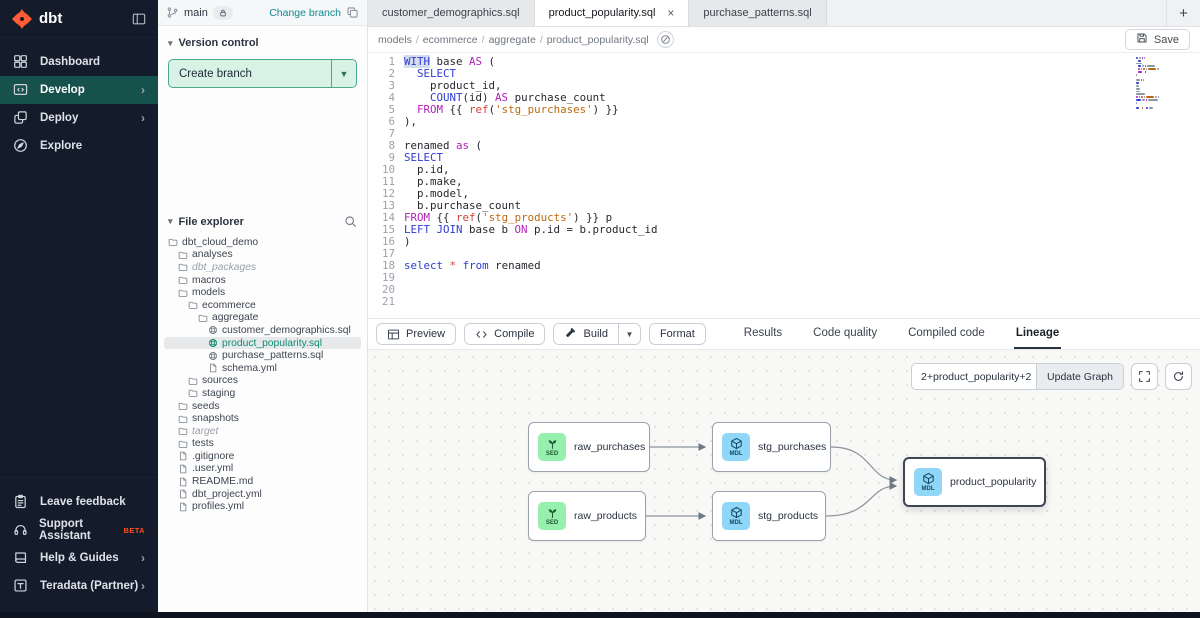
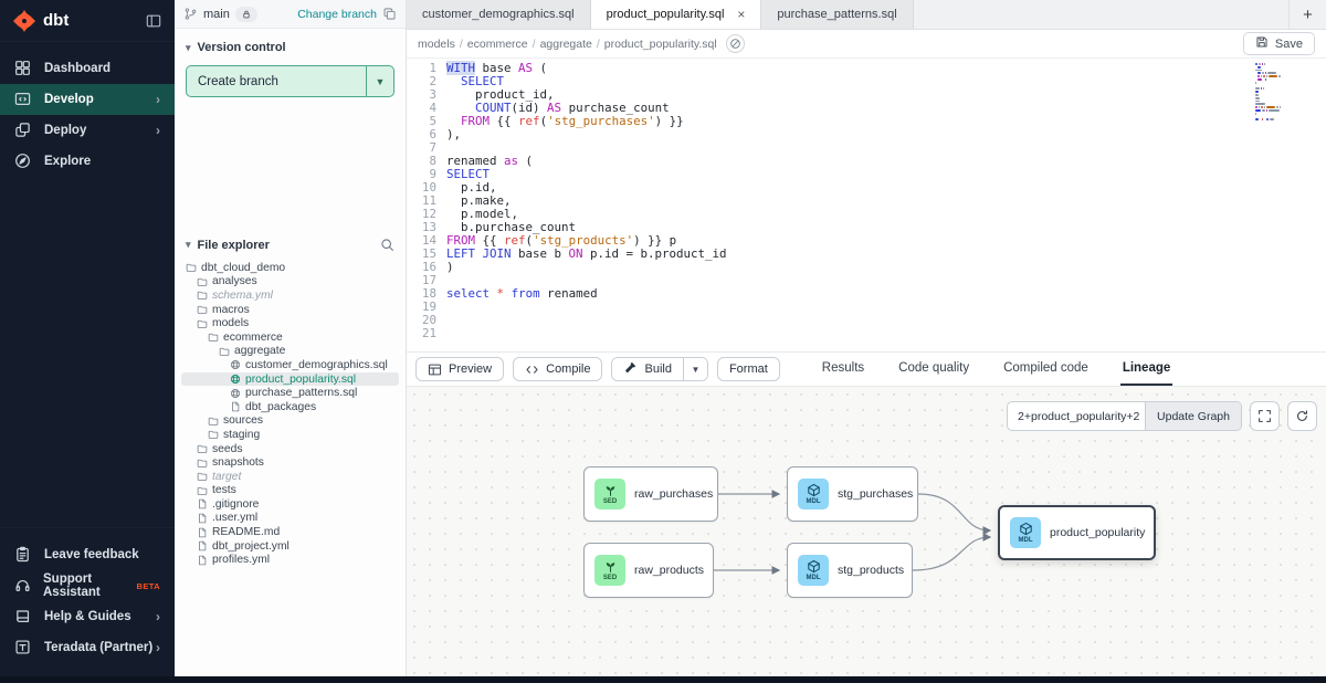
  dbt
  Dashboard
  Develop
  ›
  Deploy
  ›
  Explore
  Leave feedback
  Support Assistant
  BETA
  Help & Guides
  ›
  Teradata (Partner)
  ›
  main
  Change branch
  ▾
  Version control
  Create branch
  ▼
  ▾
  File explorer
  dbt_cloud_demo
  analyses
- dbt_packages
+ schema.yml
  macros
  models
  ecommerce
  aggregate
  customer_demographics.sql
  product_popularity.sql
  purchase_patterns.sql
- schema.yml
+ dbt_packages
  sources
  staging
  seeds
  snapshots
  target
  tests
  .gitignore
  .user.yml
  README.md
  dbt_project.yml
  profiles.yml
  customer_demographics.sql
  product_popularity.sql
  ×
  purchase_patterns.sql
  +
  models
  /
  ecommerce
  /
  aggregate
  /
  product_popularity.sql
  Save
  1
  2
  3
  4
  5
  6
  7
  8
  9
  10
  11
  12
  13
  14
  15
  16
  17
  18
  19
  20
  21
  WITH base AS (
  SELECT
  product_id,
  COUNT(id) AS purchase_count
  FROM {{ ref('stg_purchases') }}
  ),
  renamed as (
  SELECT
  p.id,
  p.make,
  p.model,
  b.purchase_count
  FROM {{ ref('stg_products') }} p
  LEFT JOIN base b ON p.id = b.product_id
  )
  select * from renamed
  Preview
  Compile
  Build
  ▼
  Format
  Results
  Code quality
  Compiled code
  Lineage
  raw_purchases
  stg_purchases
  raw_products
  stg_products
  product_popularity
  2+product_popularity+2
  Update Graph
